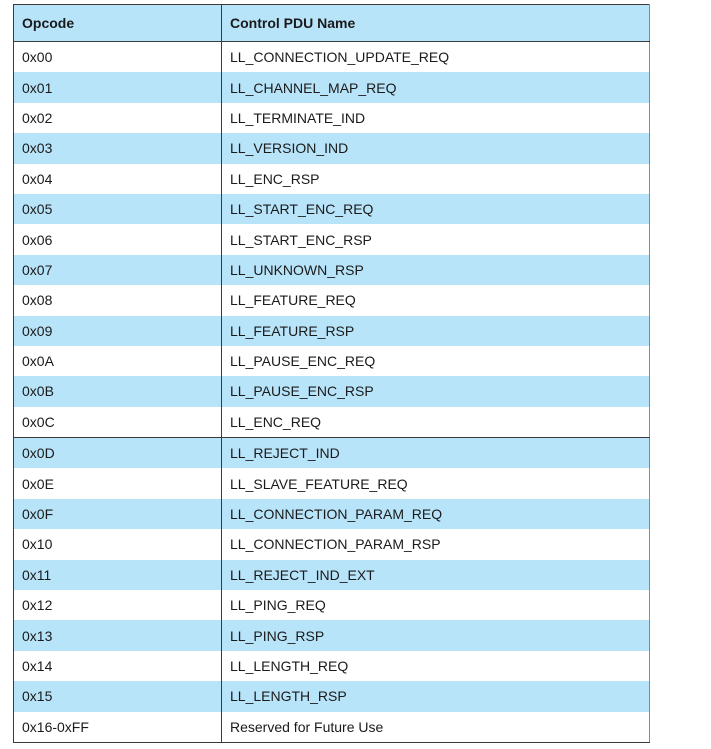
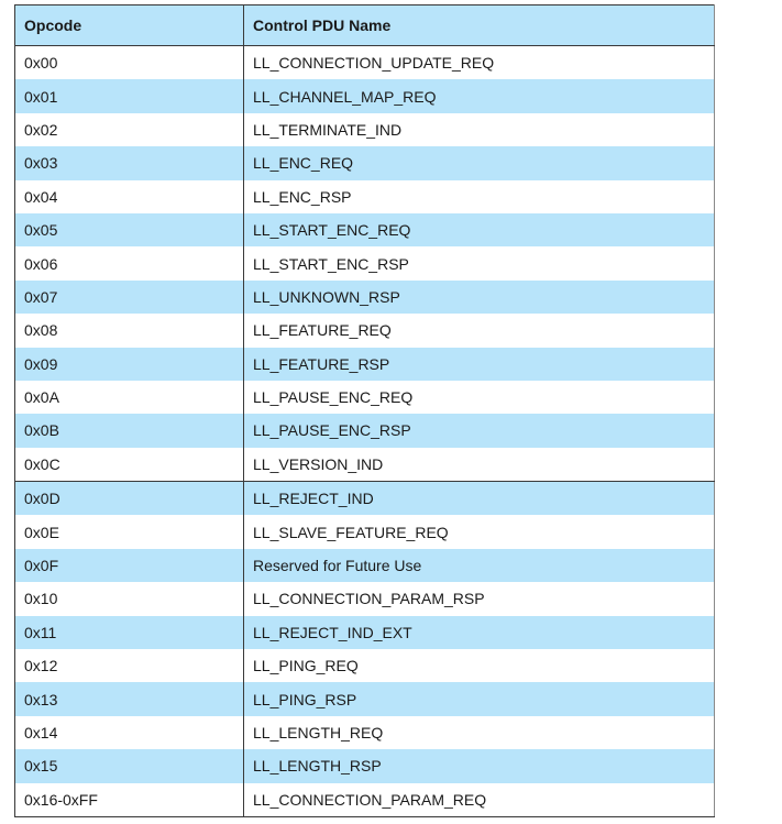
  Opcode	Control PDU Name
  0x00	LL_CONNECTION_UPDATE_REQ
  0x01	LL_CHANNEL_MAP_REQ
  0x02	LL_TERMINATE_IND
- 0x03	LL_VERSION_IND
+ 0x03	LL_ENC_REQ
  0x04	LL_ENC_RSP
  0x05	LL_START_ENC_REQ
  0x06	LL_START_ENC_RSP
  0x07	LL_UNKNOWN_RSP
  0x08	LL_FEATURE_REQ
  0x09	LL_FEATURE_RSP
  0x0A	LL_PAUSE_ENC_REQ
  0x0B	LL_PAUSE_ENC_RSP
- 0x0C	LL_ENC_REQ
+ 0x0C	LL_VERSION_IND
  0x0D	LL_REJECT_IND
  0x0E	LL_SLAVE_FEATURE_REQ
- 0x0F	LL_CONNECTION_PARAM_REQ
+ 0x0F	Reserved for Future Use
  0x10	LL_CONNECTION_PARAM_RSP
  0x11	LL_REJECT_IND_EXT
  0x12	LL_PING_REQ
  0x13	LL_PING_RSP
  0x14	LL_LENGTH_REQ
  0x15	LL_LENGTH_RSP
- 0x16-0xFF	Reserved for Future Use
+ 0x16-0xFF	LL_CONNECTION_PARAM_REQ
